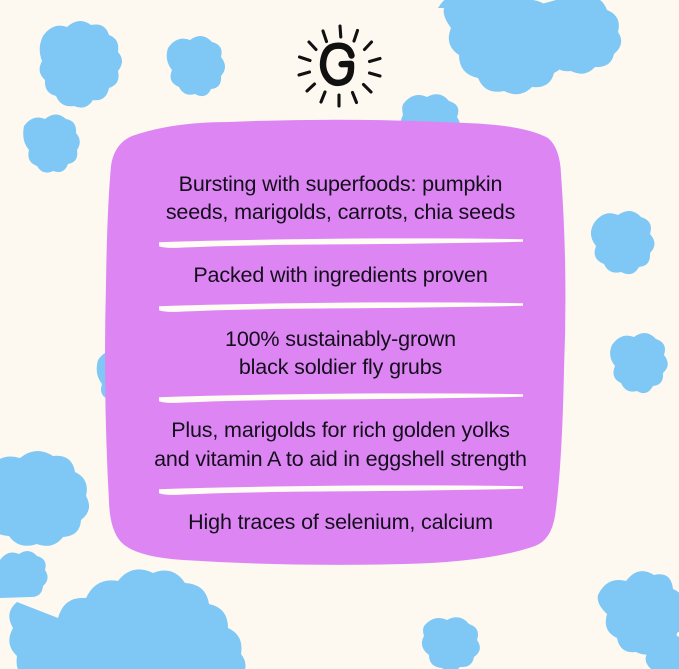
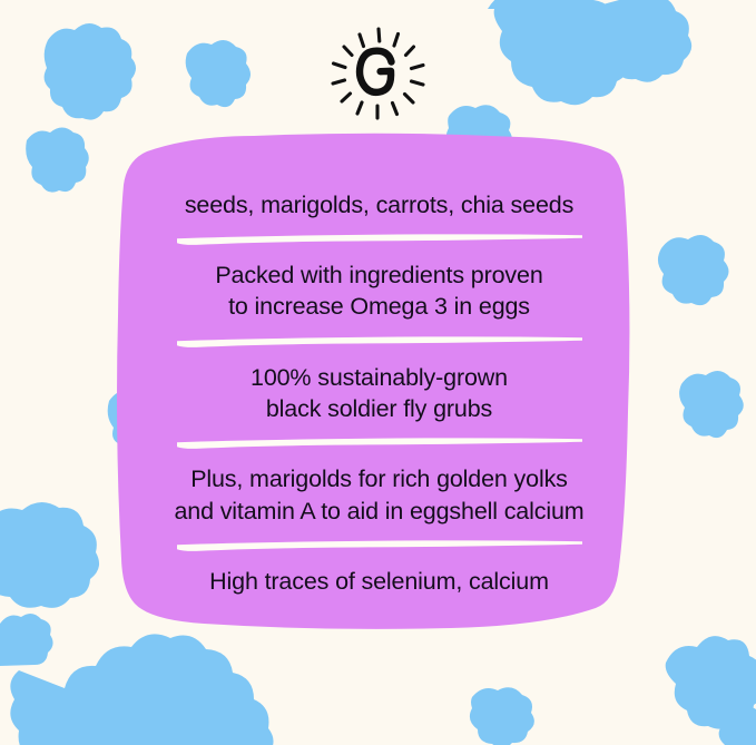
- Bursting with superfoods: pumpkin
  seeds, marigolds, carrots, chia seeds
  Packed with ingredients proven
+ to increase Omega 3 in eggs
  100% sustainably-grown
  black soldier fly grubs
  Plus, marigolds for rich golden yolks
- and vitamin A to aid in eggshell strength
+ and vitamin A to aid in eggshell calcium
  High traces of selenium, calcium
